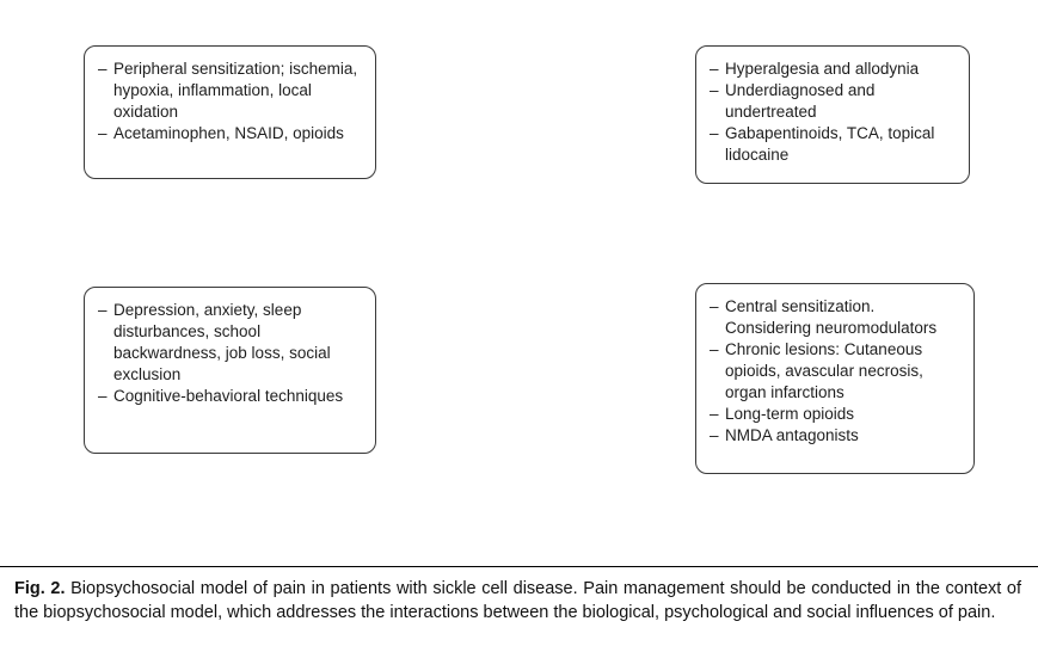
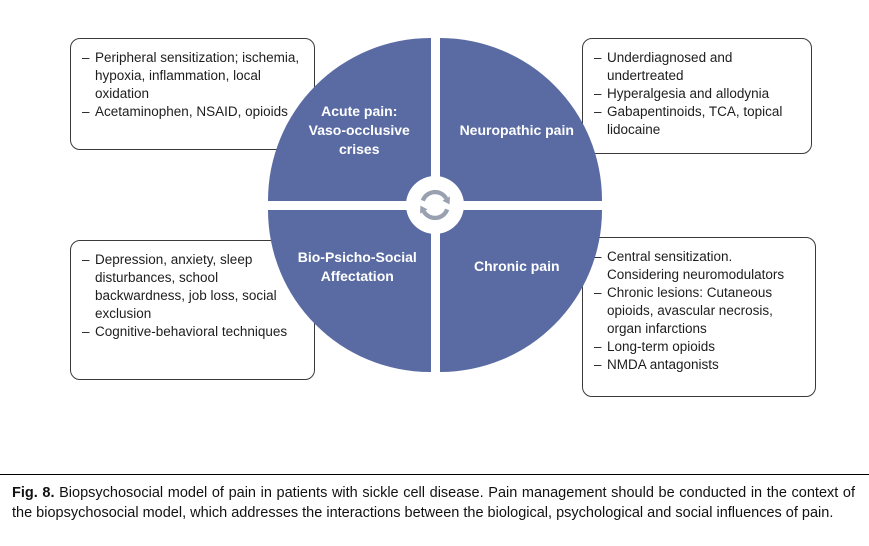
  –
  Peripheral sensitization; ischemia, hypoxia, inflammation, local oxidation
  –
  Acetaminophen, NSAID, opioids
  –
- Hyperalgesia and allodynia
+ Underdiagnosed and undertreated
  –
- Underdiagnosed and undertreated
+ Hyperalgesia and allodynia
  –
  Gabapentinoids, TCA, topical lidocaine
  –
  Depression, anxiety, sleep disturbances, school backwardness, job loss, social exclusion
  –
  Cognitive-behavioral techniques
  –
  Central sensitization. Considering neuromodulators
  –
  Chronic lesions: Cutaneous opioids, avascular necrosis, organ infarctions
  –
  Long-term opioids
  –
  NMDA antagonists
+ Acute pain:
+ Vaso-occlusive
+ crises
+ Neuropathic pain
+ Bio-Psicho-Social
+ Affectation
+ Chronic pain
- Fig. 2. Biopsychosocial model of pain in patients with sickle cell disease. Pain management should be conducted in the context of the biopsychosocial model, which addresses the interactions between the biological, psychological and social influences of pain.
+ Fig. 8. Biopsychosocial model of pain in patients with sickle cell disease. Pain management should be conducted in the context of the biopsychosocial model, which addresses the interactions between the biological, psychological and social influences of pain.
